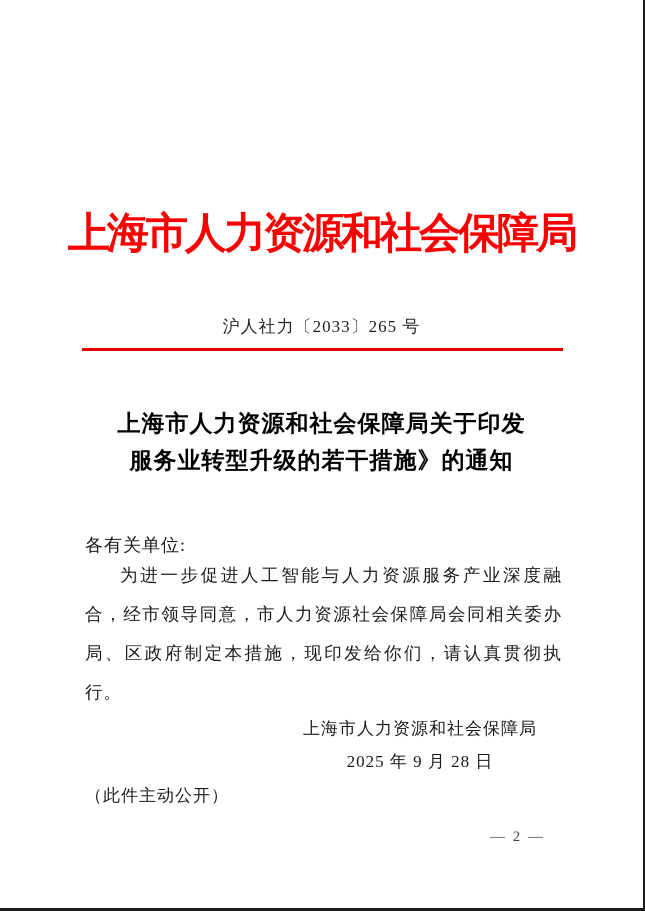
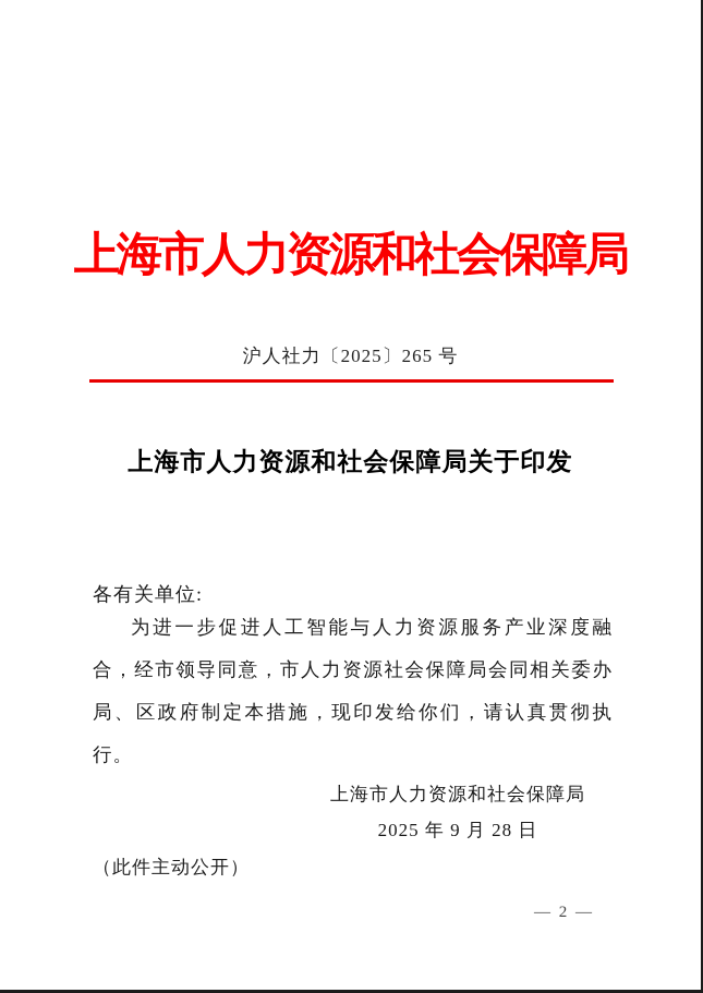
  上海市人力资源和社会保障局
- 沪人社力〔2033〕265 号
+ 沪人社力〔2025〕265 号
  上海市人力资源和社会保障局关于印发
- 服务业转型升级的若干措施》的通知
  各有关单位:
  为进一步促进人工智能与人力资源服务产业深度融合，经市领导同意，市人力资源社会保障局会同相关委办局、区政府制定本措施，现印发给你们，请认真贯彻执行。
  上海市人力资源和社会保障局
  2025 年 9 月 28 日
  （此件主动公开）
  — 2 —
